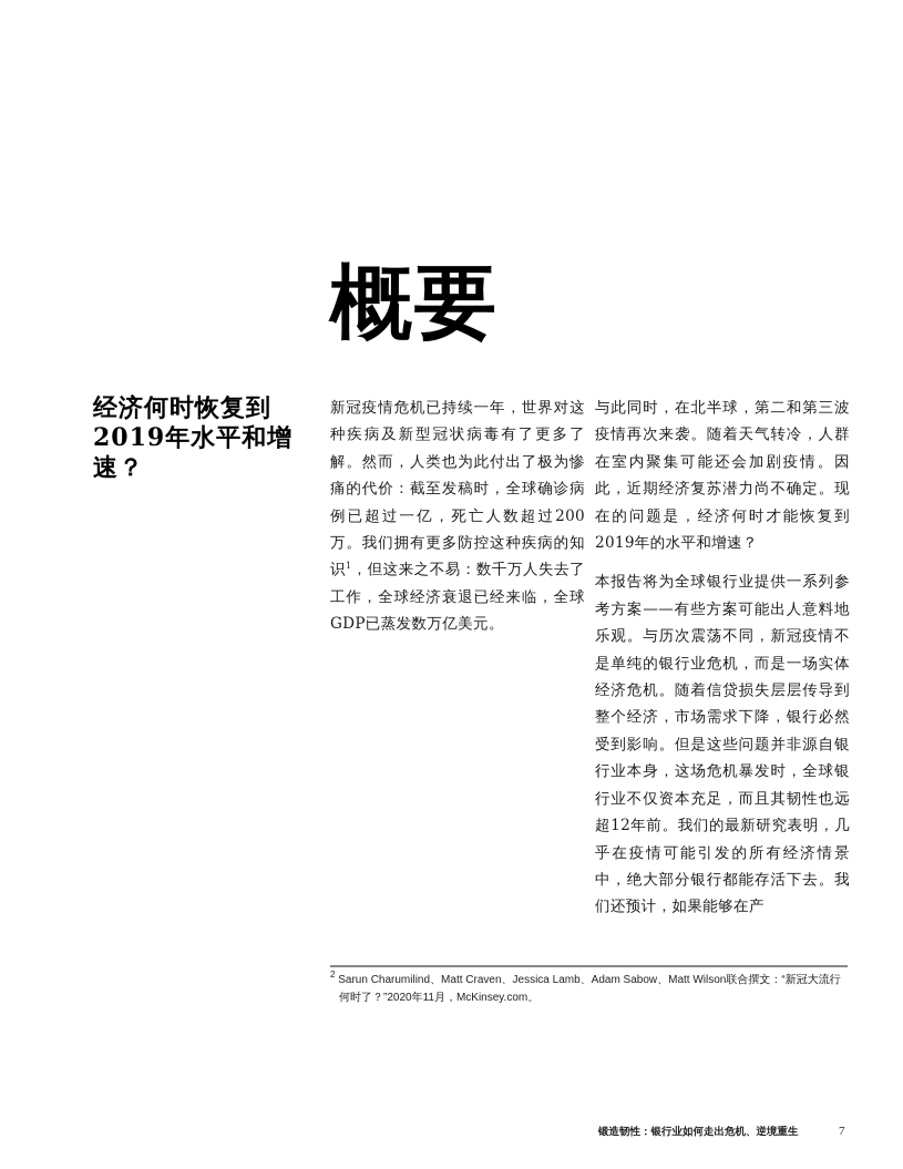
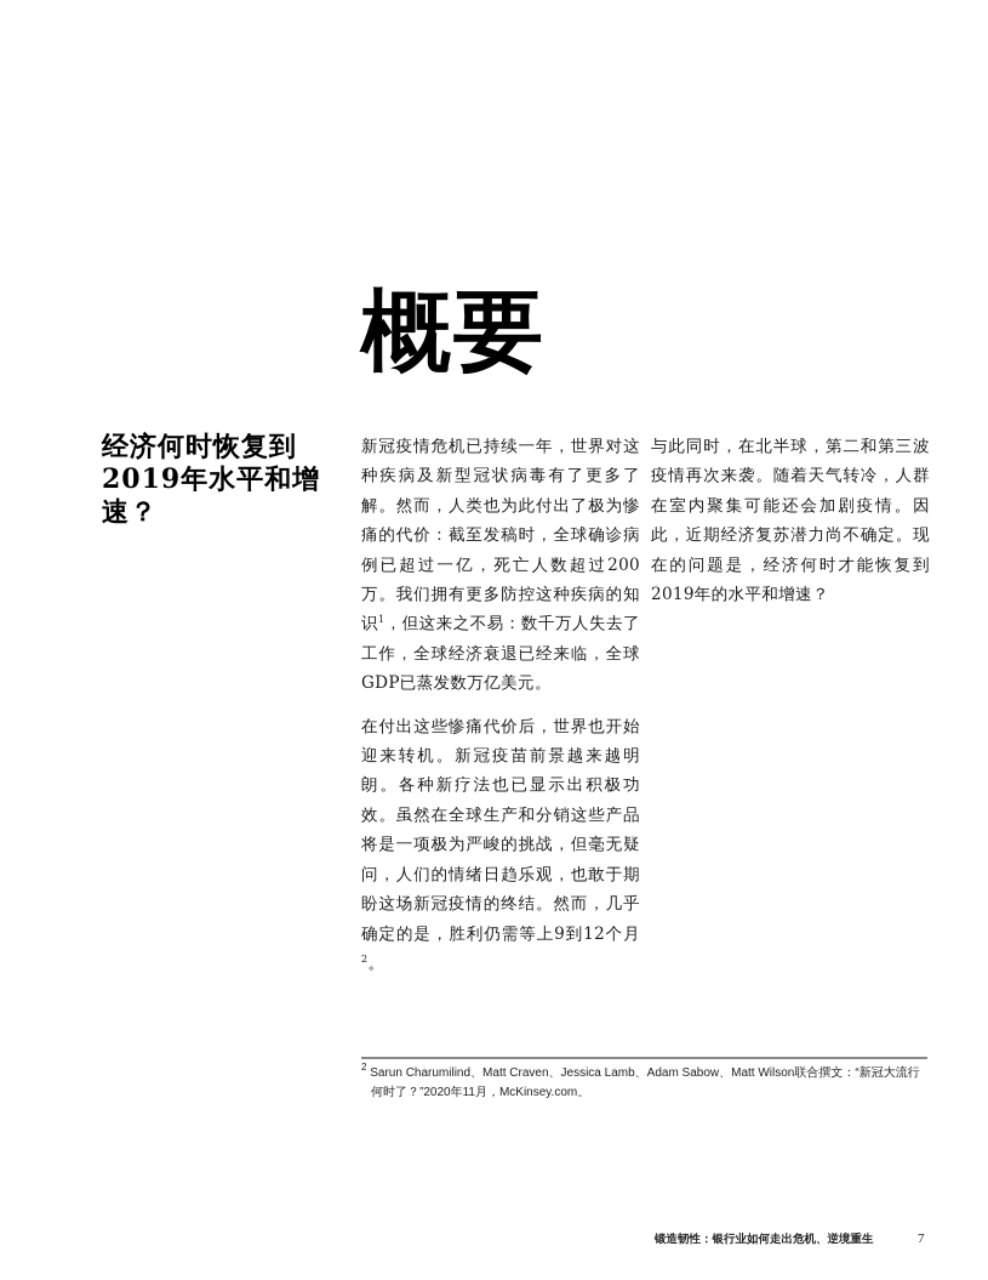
  概要
  经济何时恢复到2019年水平和增速？
  新冠疫情危机已持续一年，世界对这种疾病及新型冠状病毒有了更多了解。然而，人类也为此付出了极为惨痛的代价：截至发稿时，全球确诊病例已超过一亿，死亡人数超过200万。我们拥有更多防控这种疾病的知识1，但这来之不易：数千万人失去了工作，全球经济衰退已经来临，全球GDP已蒸发数万亿美元。
+ 在付出这些惨痛代价后，世界也开始迎来转机。新冠疫苗前景越来越明朗。各种新疗法也已显示出积极功效。虽然在全球生产和分销这些产品将是一项极为严峻的挑战，但毫无疑问，人们的情绪日趋乐观，也敢于期盼这场新冠疫情的终结。然而，几乎确定的是，胜利仍需等上9到12个月2。
  与此同时，在北半球，第二和第三波疫情再次来袭。随着天气转冷，人群在室内聚集可能还会加剧疫情。因此，近期经济复苏潜力尚不确定。现在的问题是，经济何时才能恢复到2019年的水平和增速？
- 本报告将为全球银行业提供一系列参考方案——有些方案可能出人意料地乐观。与历次震荡不同，新冠疫情不是单纯的银行业危机，而是一场实体经济危机。随着信贷损失层层传导到整个经济，市场需求下降，银行必然受到影响。但是这些问题并非源自银行业本身，这场危机暴发时，全球银行业不仅资本充足，而且其韧性也远超12年前。我们的最新研究表明，几乎在疫情可能引发的所有经济情景中，绝大部分银行都能存活下去。我们还预计，如果能够在产
  2 Sarun Charumilind、Matt Craven、Jessica Lamb、Adam Sabow、Matt Wilson联合撰文：“新冠大流行何时了？”2020年11月，McKinsey.com。
  锻造韧性：银行业如何走出危机、逆境重生
  7
